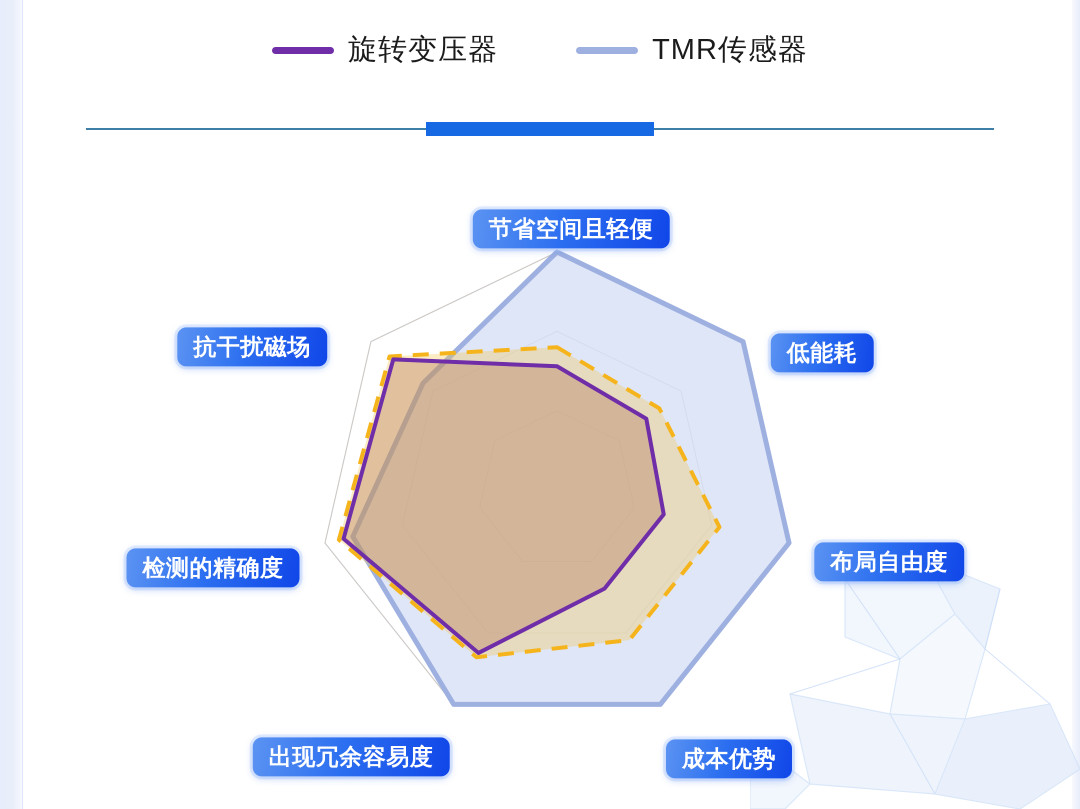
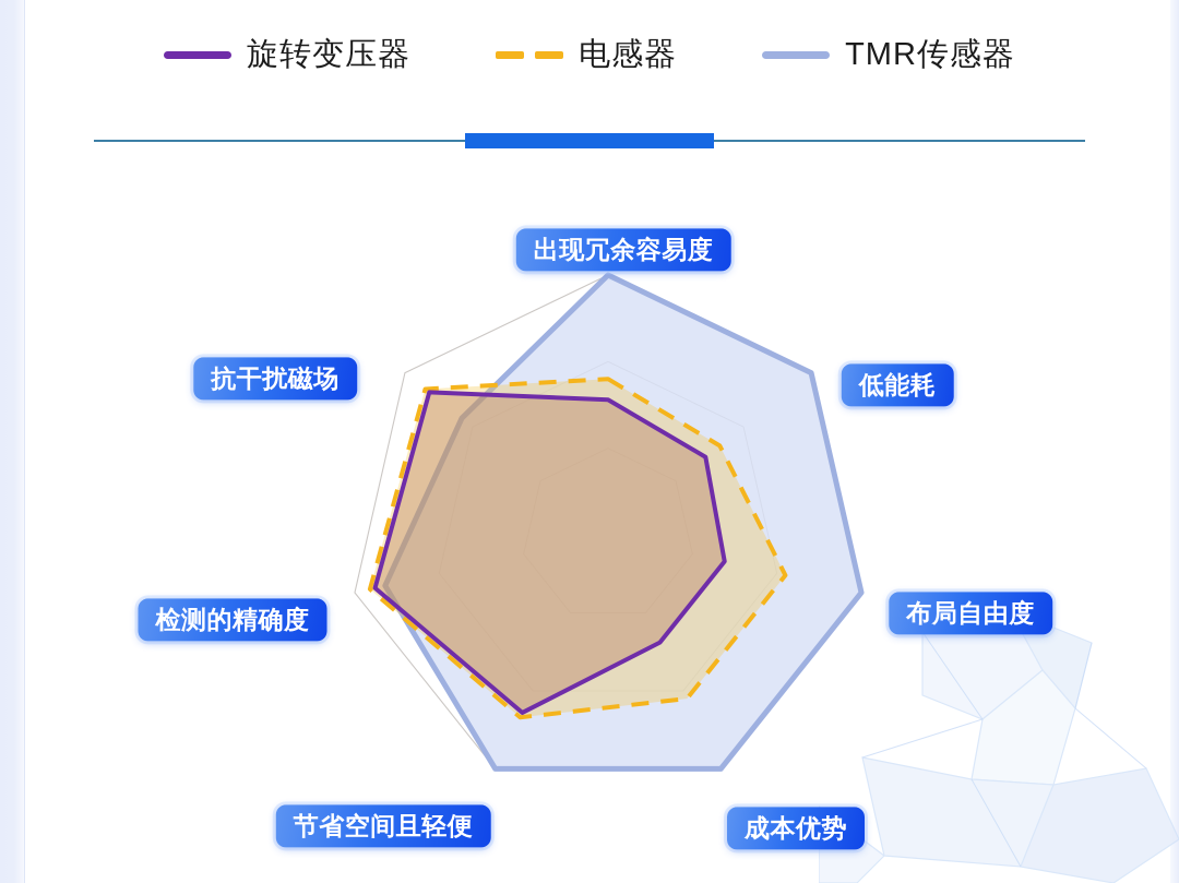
  旋转变压器
+ 电感器
  TMR传感器
- 节省空间且轻便
+ 出现冗余容易度
  低能耗
  布局自由度
  成本优势
- 出现冗余容易度
+ 节省空间且轻便
  检测的精确度
  抗干扰磁场
